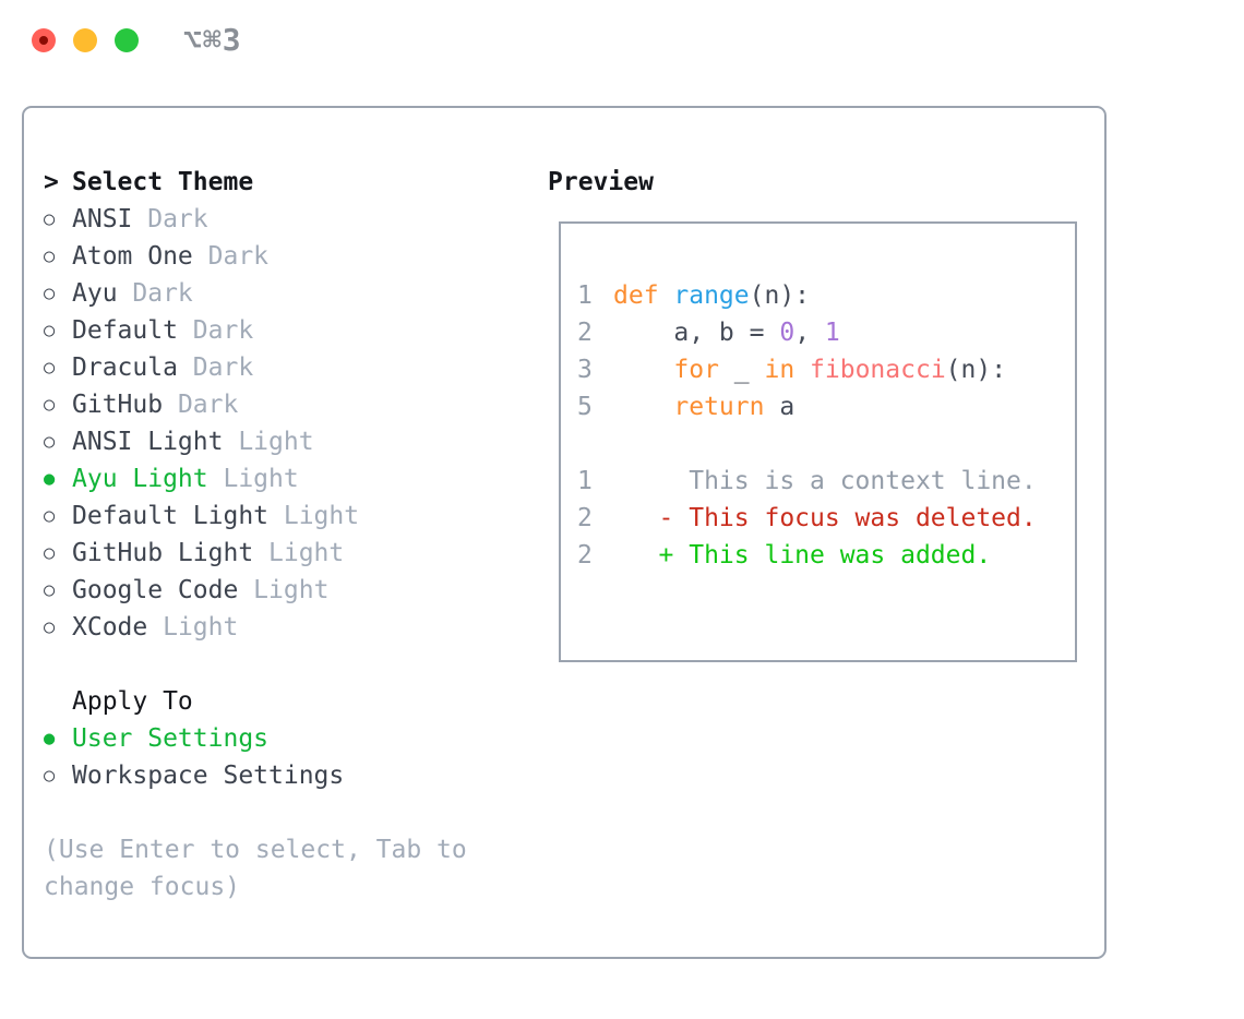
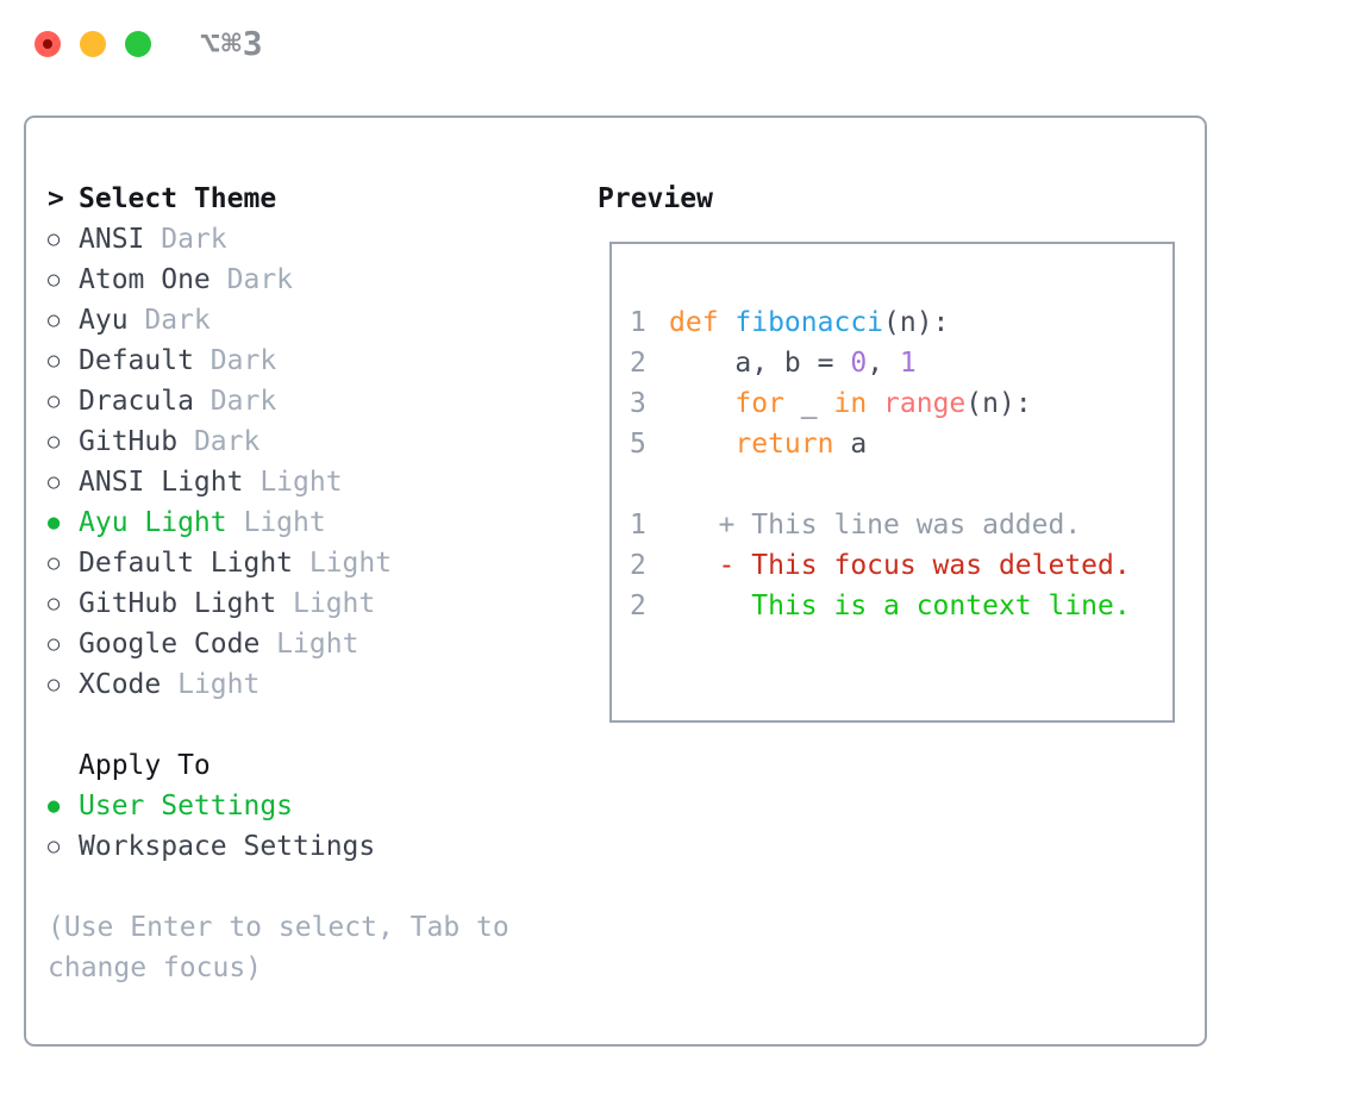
  ⌥⌘3
  >
  Select Theme
  ○
  ANSI
  Dark
  ○
  Atom One
  Dark
  ○
  Ayu
  Dark
  ○
  Default
  Dark
  ○
  Dracula
  Dark
  ○
  GitHub
  Dark
  ○
  ANSI Light
  Light
  ●
  Ayu Light
  Light
  ○
  Default Light
  Light
  ○
  GitHub Light
  Light
  ○
  Google Code
  Light
  ○
  XCode
  Light
  Apply To
  ●
  User Settings
  ○
  Workspace Settings
  (Use Enter to select, Tab to
  change focus)
  Preview
  1
  def
- range
+ fibonacci
  (n):
  2
  a, b =
  0
  ,
  1
  3
  for
  _
  in
- fibonacci
+ range
  (n):
  5
  return
  a
  1
- This is a context line.
+ + This line was added.
  2
  - This focus was deleted.
  2
- + This line was added.
+ This is a context line.
